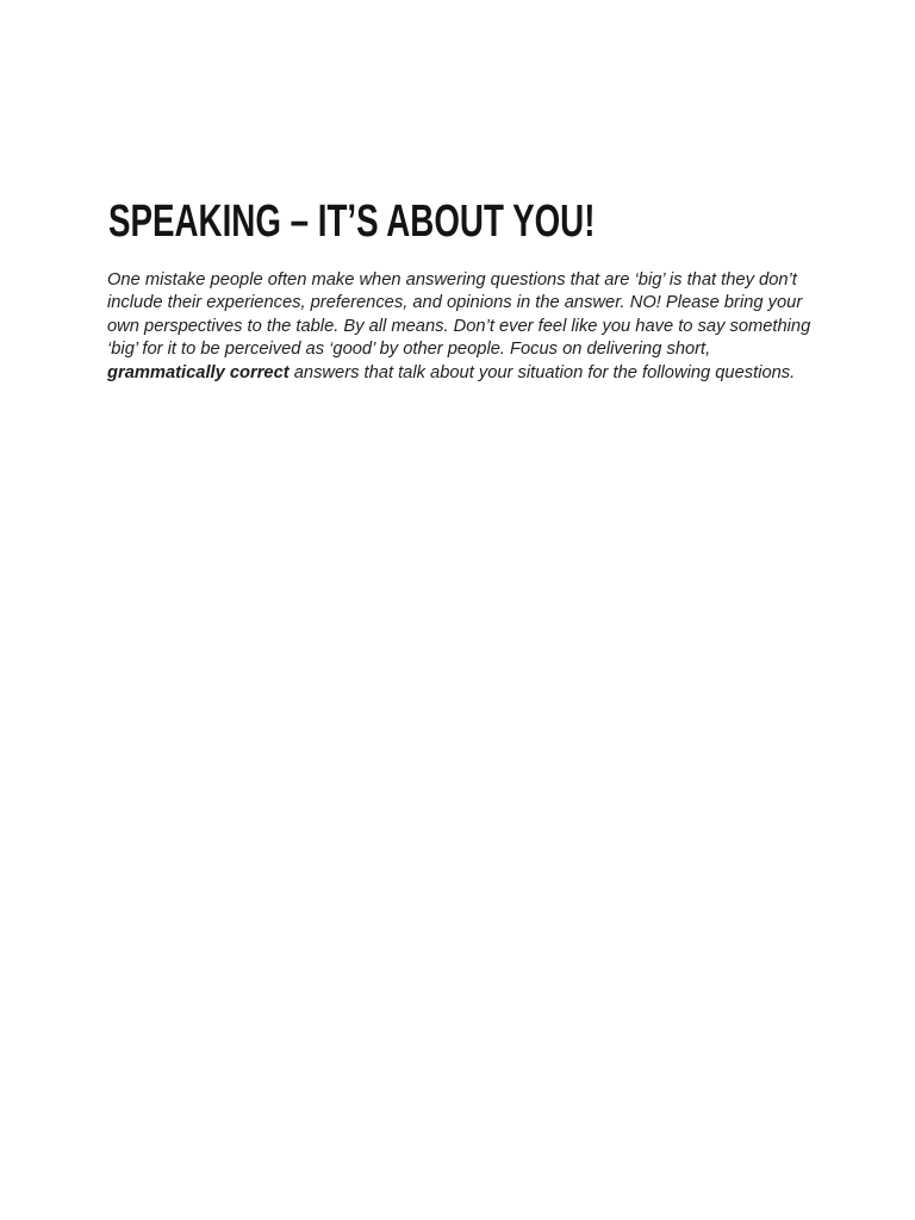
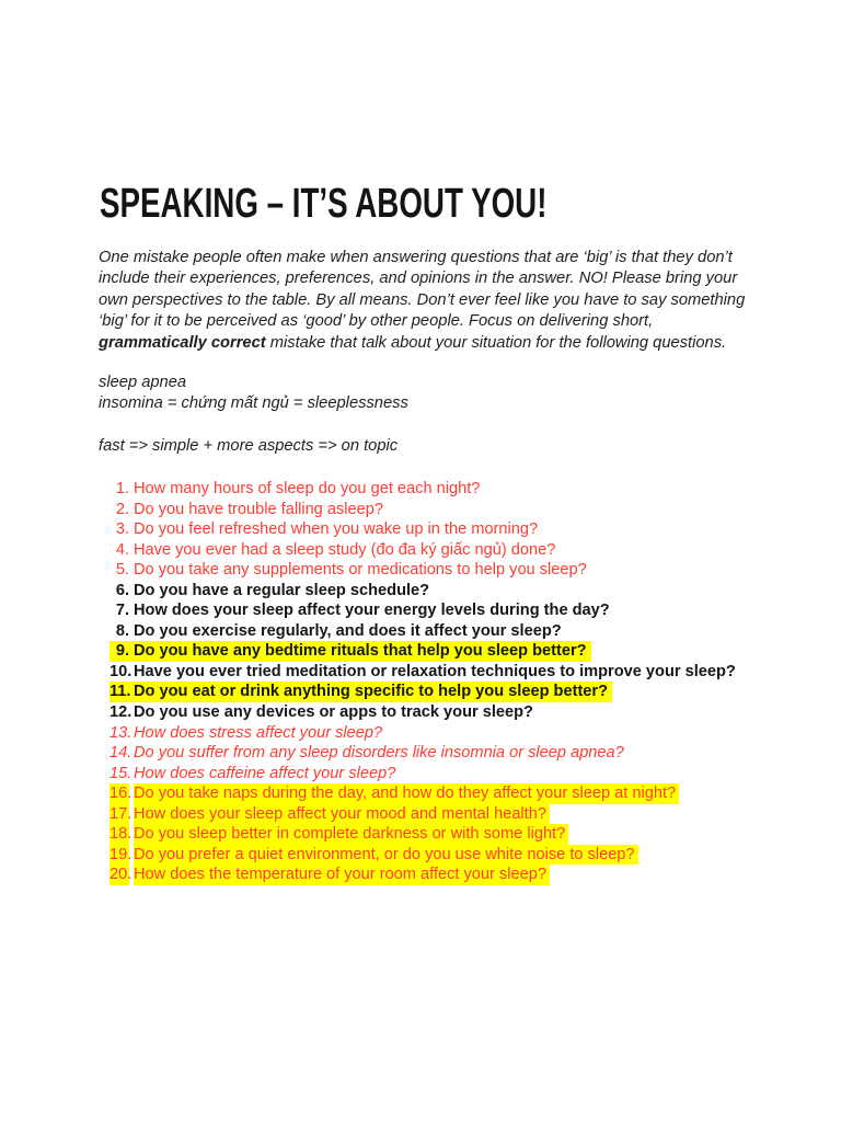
  SPEAKING – IT’S ABOUT YOU!
- One mistake people often make when answering questions that are ‘big’ is that they don’t include their experiences, preferences, and opinions in the answer. NO! Please bring your own perspectives to the table. By all means. Don’t ever feel like you have to say something ‘big’ for it to be perceived as ‘good’ by other people. Focus on delivering short, grammatically correct answers that talk about your situation for the following questions.
+ One mistake people often make when answering questions that are ‘big’ is that they don’t include their experiences, preferences, and opinions in the answer. NO! Please bring your own perspectives to the table. By all means. Don’t ever feel like you have to say something ‘big’ for it to be perceived as ‘good’ by other people. Focus on delivering short, grammatically correct mistake that talk about your situation for the following questions.
+ sleep apnea
+ insomina = chứng mất ngủ = sleeplessness
+ fast => simple + more aspects => on topic
+ 1. How many hours of sleep do you get each night?
+ 2. Do you have trouble falling asleep?
+ 3. Do you feel refreshed when you wake up in the morning?
+ 4. Have you ever had a sleep study (đo đa ký giấc ngủ) done?
+ 5. Do you take any supplements or medications to help you sleep?
+ 6. Do you have a regular sleep schedule?
+ 7. How does your sleep affect your energy levels during the day?
+ 8. Do you exercise regularly, and does it affect your sleep?
+ 9. Do you have any bedtime rituals that help you sleep better?
+ 10.Have you ever tried meditation or relaxation techniques to improve your sleep?
+ 11. Do you eat or drink anything specific to help you sleep better?
+ 12.Do you use any devices or apps to track your sleep?
+ 13.How does stress affect your sleep?
+ 14.Do you suffer from any sleep disorders like insomnia or sleep apnea?
+ 15.How does caffeine affect your sleep?
+ 16.Do you take naps during the day, and how do they affect your sleep at night?
+ 17.How does your sleep affect your mood and mental health?
+ 18.Do you sleep better in complete darkness or with some light?
+ 19.Do you prefer a quiet environment, or do you use white noise to sleep?
+ 20.How does the temperature of your room affect your sleep?
